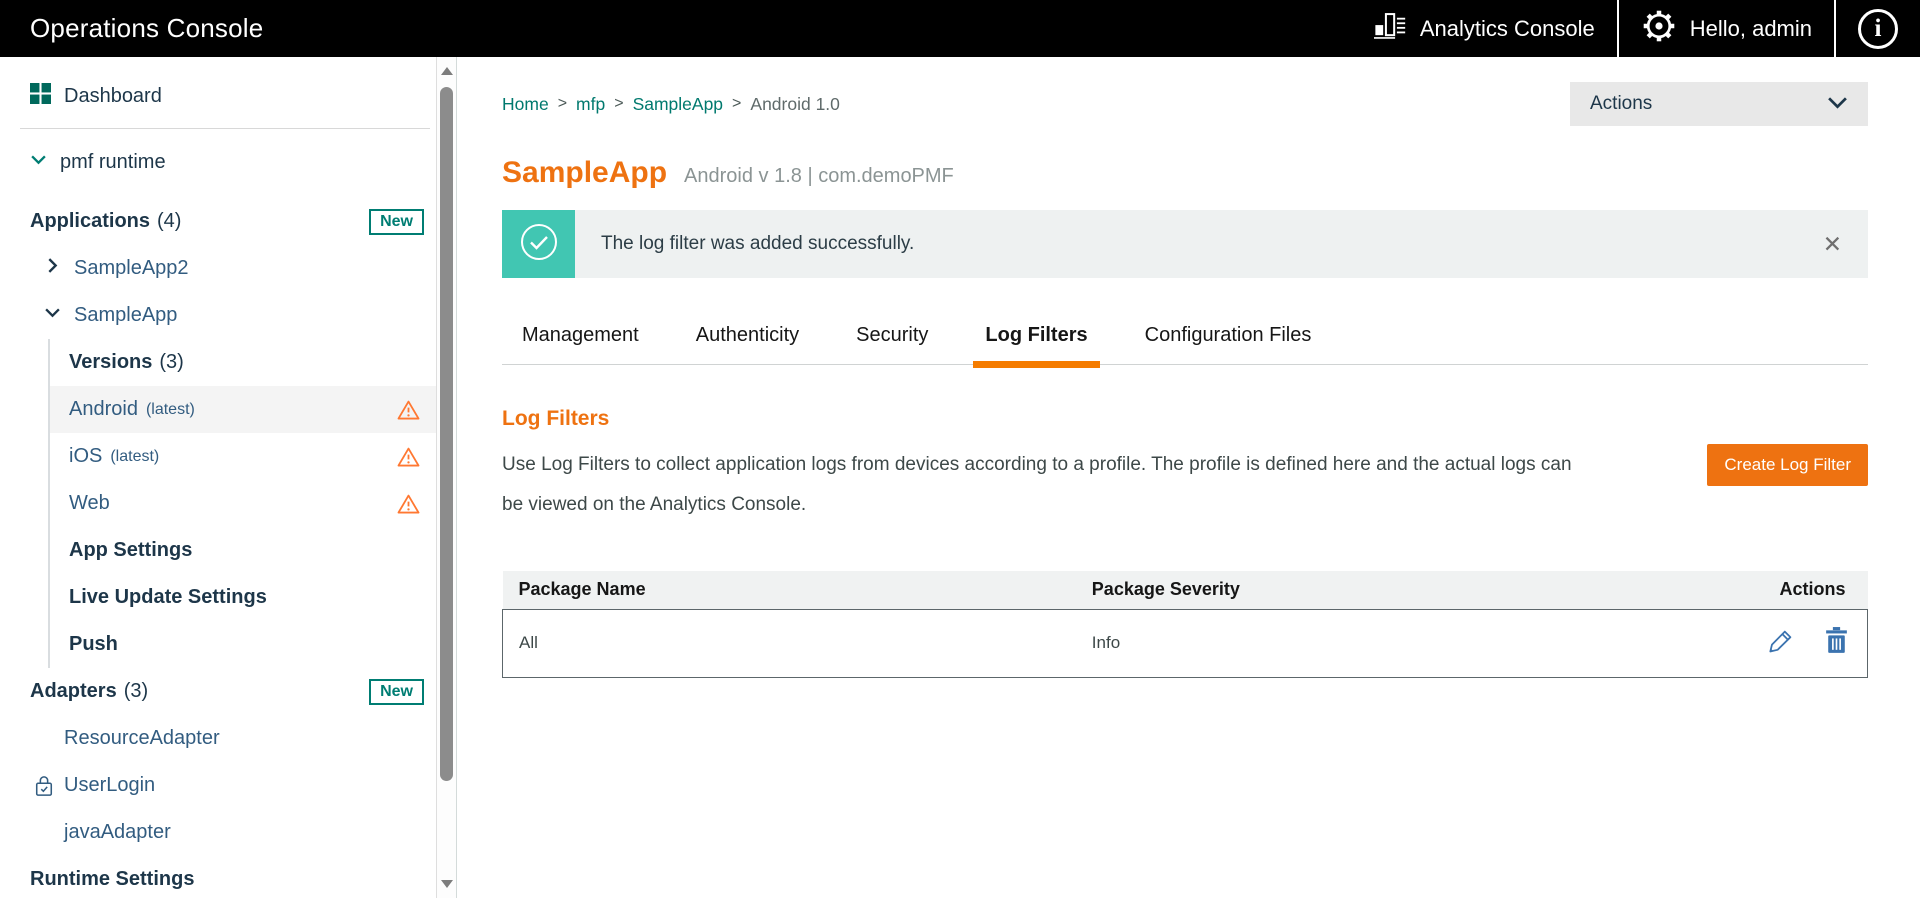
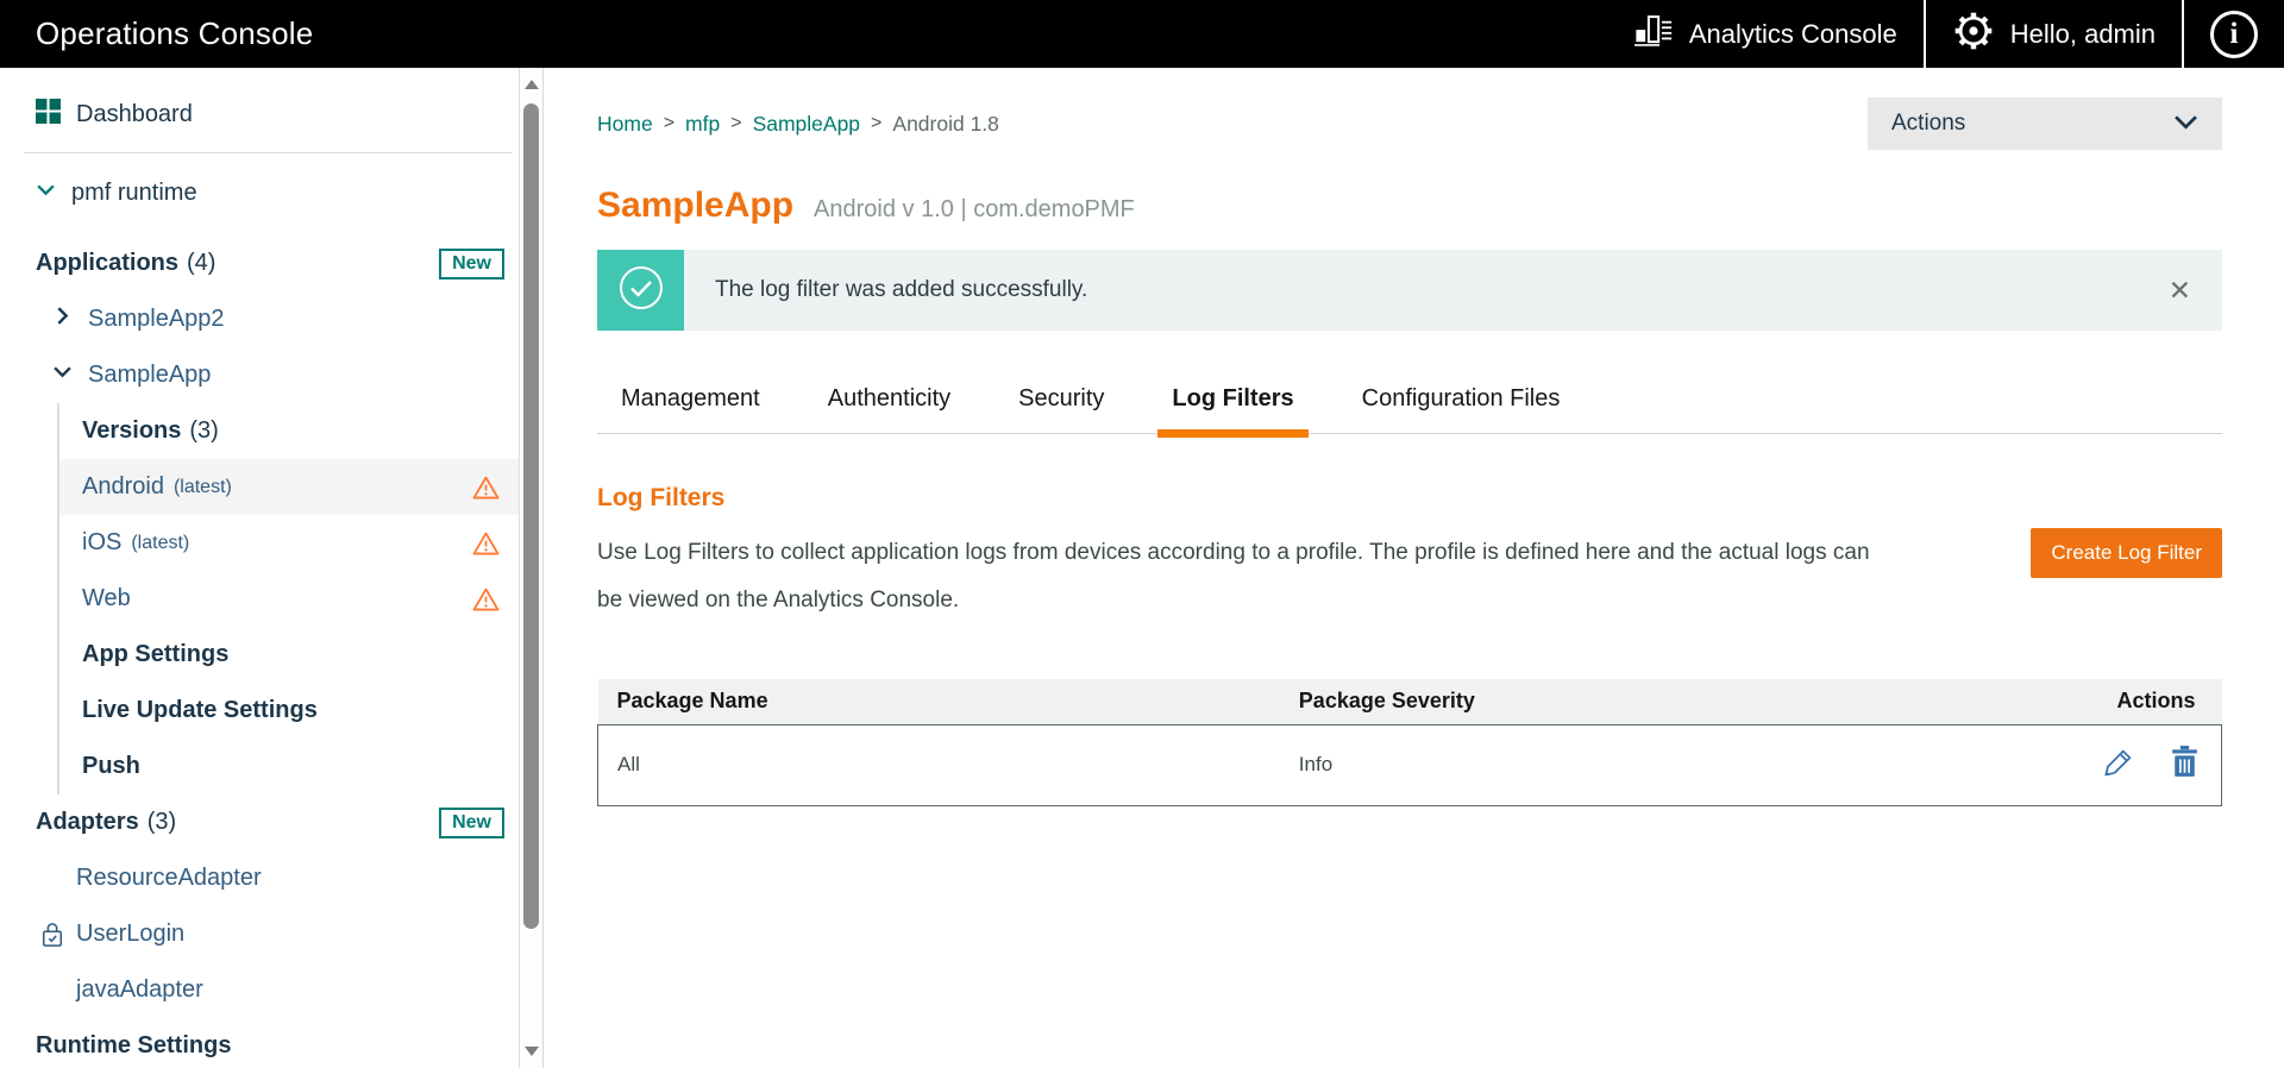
  Operations Console
  Analytics Console
  Hello, admin
  i
  Dashboard
  pmf runtime
  Applications
  (4)
  New
  SampleApp2
  SampleApp
  Versions
  (3)
  Android
  (latest)
  iOS
  (latest)
  Web
  App Settings
  Live Update Settings
  Push
  Adapters
  (3)
  New
  ResourceAdapter
  UserLogin
  javaAdapter
  Runtime Settings
  Home
  >
  mfp
  >
  SampleApp
  >
- Android 1.0
+ Android 1.8
  Actions
  SampleApp
- Android v 1.8 | com.demoPMF
+ Android v 1.0 | com.demoPMF
  The log filter was added successfully.
  ✕
  Management
  Authenticity
  Security
  Log Filters
  Configuration Files
  Log Filters
  Use Log Filters to collect application logs from devices according to a profile. The profile is defined here and the actual logs can be viewed on the Analytics Console.
  Create Log Filter
  Package Name	Package Severity	Actions
  All	Info
